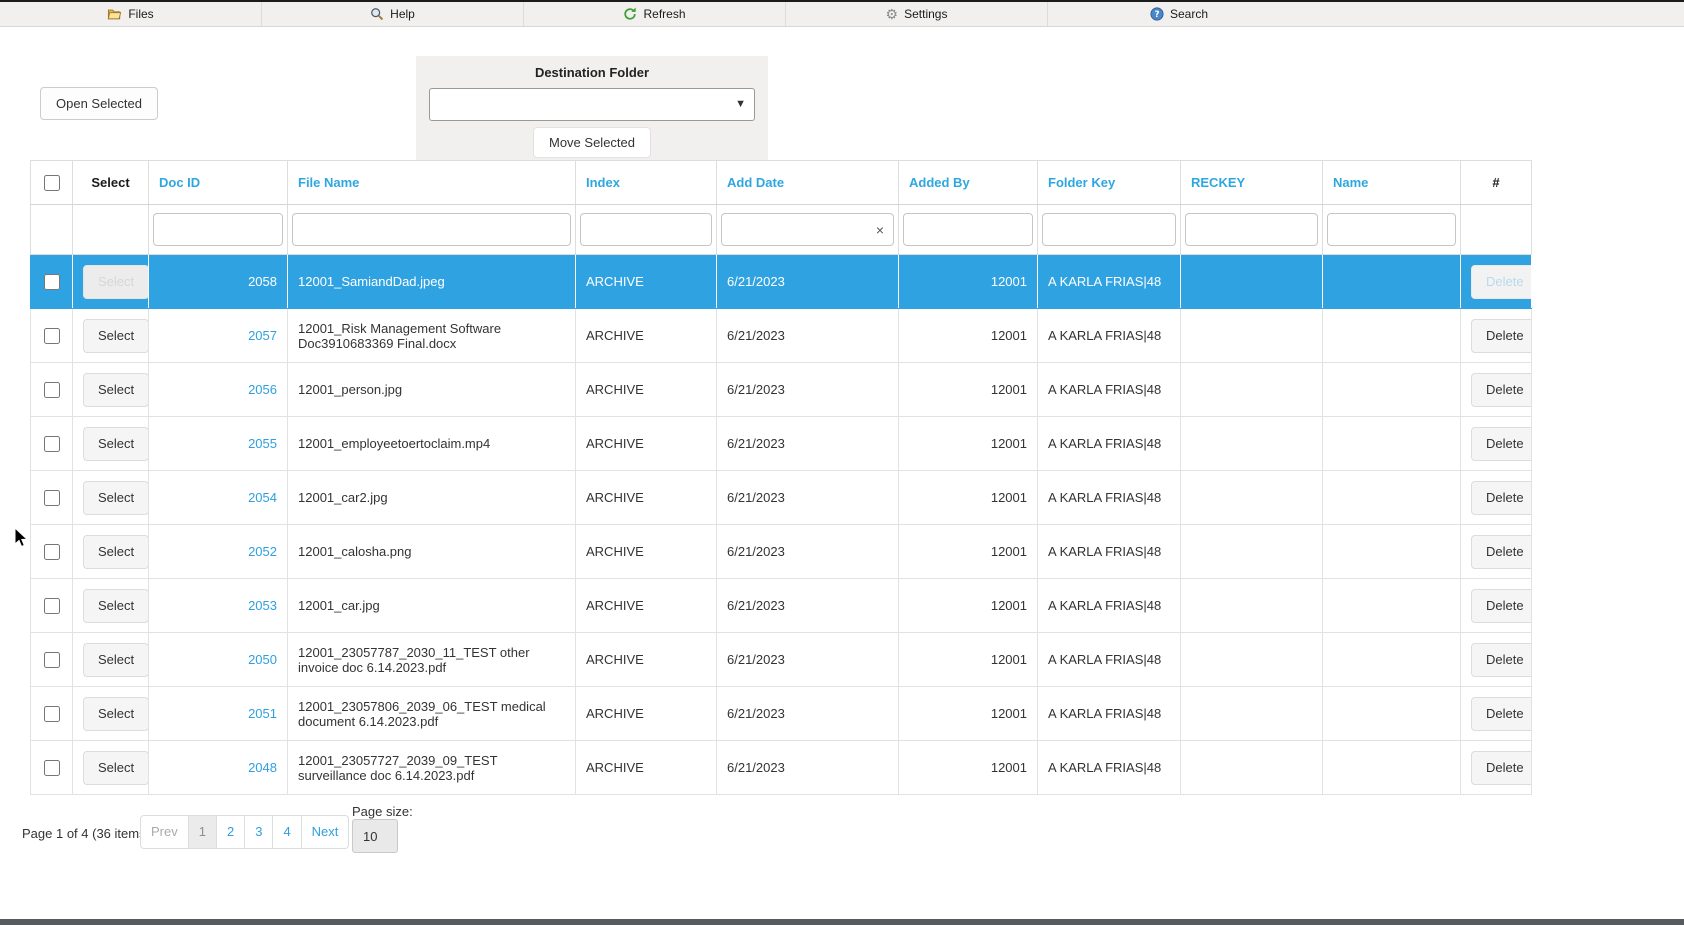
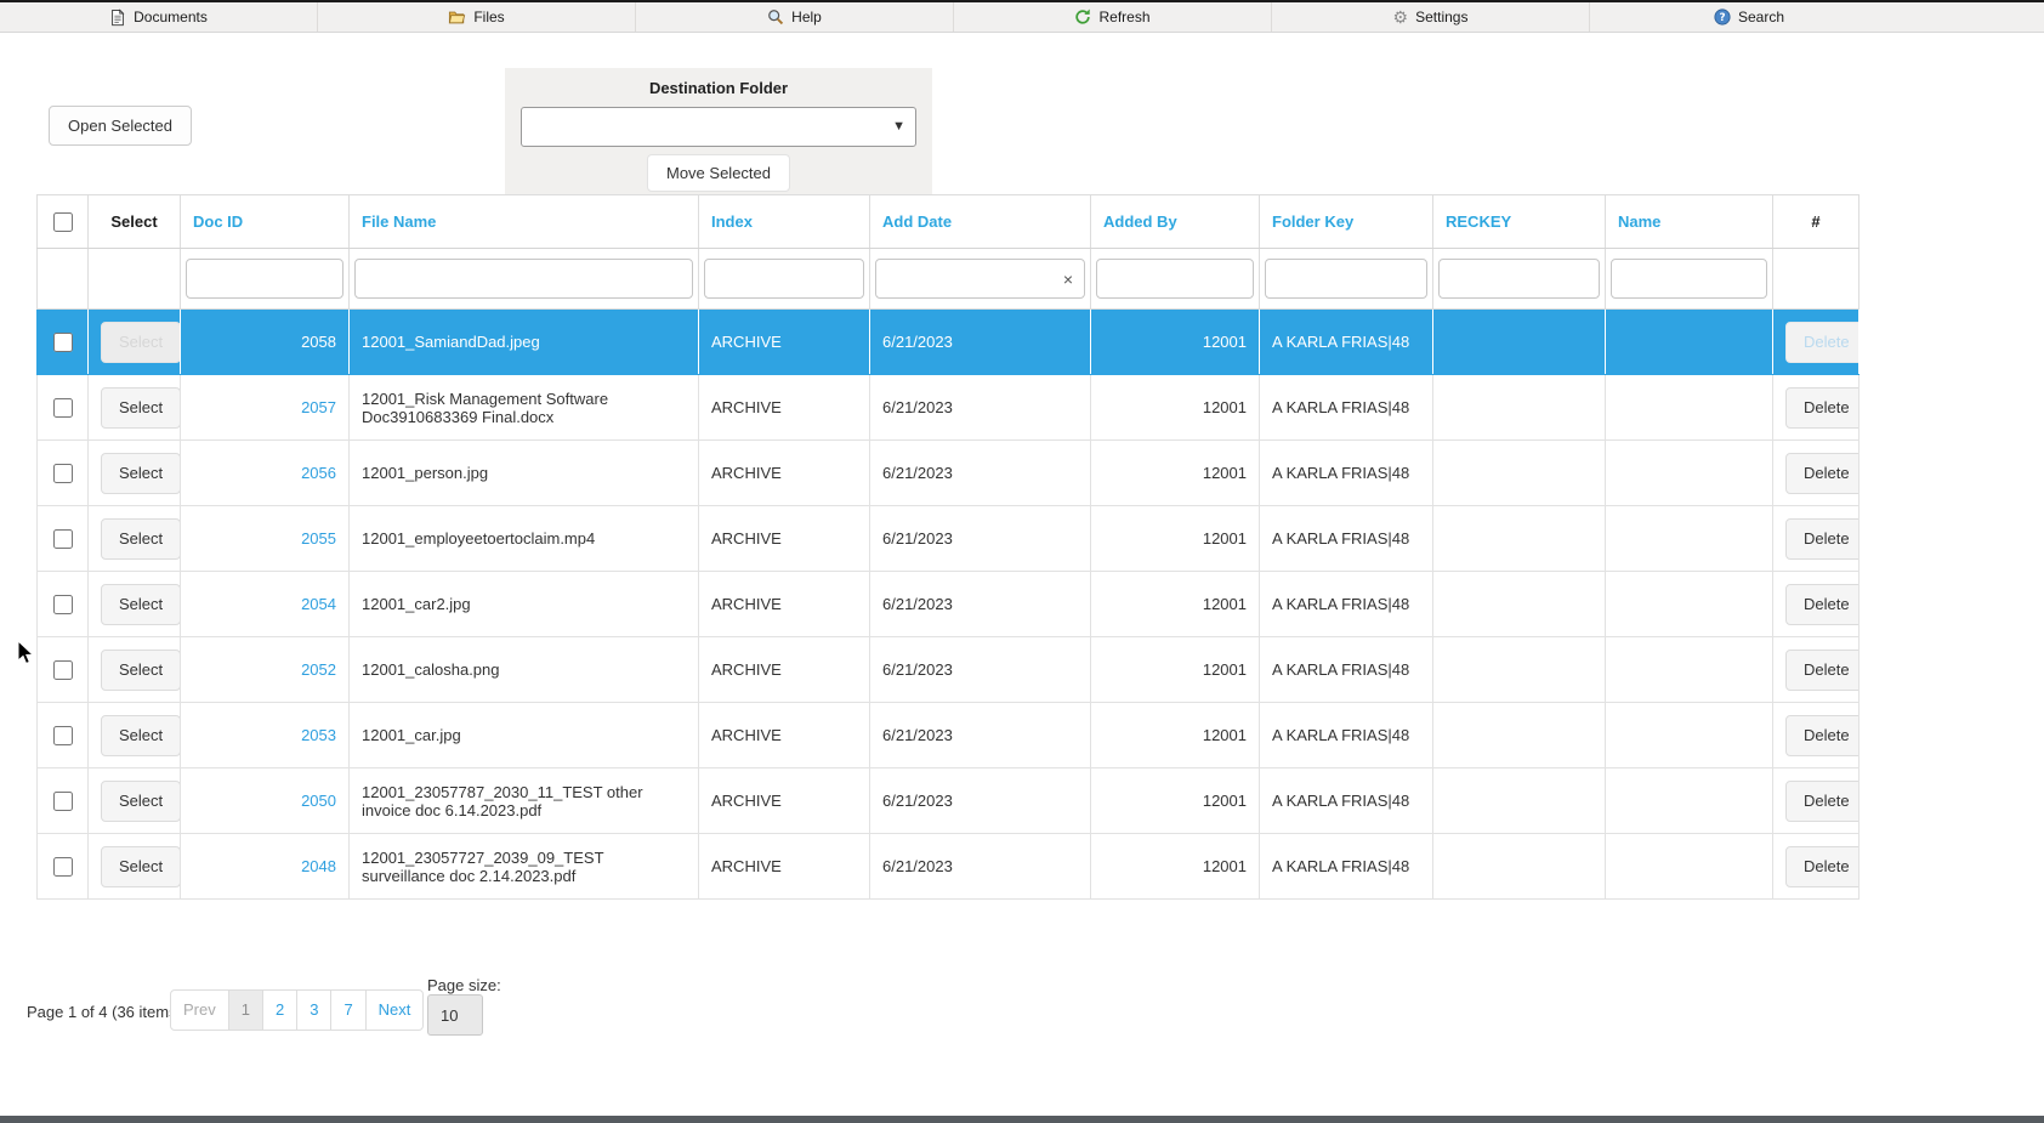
+ Documents
  Files
  Help
  Refresh
  ⚙
  Settings
  ?
  Search
  Open Selected
  Destination Folder
  ▼
  Move Selected
  	Select	Doc ID	File Name	Index	Add Date	Added By	Folder Key	RECKEY	Name	#
  					×
  		2058	12001_SamiandDad.jpeg	ARCHIVE	6/21/2023	12001	A KARLA FRIAS|48			Delete
  	Select	2057	12001_Risk Management Software Doc3910683369 Final.docx	ARCHIVE	6/21/2023	12001	A KARLA FRIAS|48			Delete
  	Select	2056	12001_person.jpg	ARCHIVE	6/21/2023	12001	A KARLA FRIAS|48			Delete
  	Select	2055	12001_employeetoertoclaim.mp4	ARCHIVE	6/21/2023	12001	A KARLA FRIAS|48			Delete
  	Select	2054	12001_car2.jpg	ARCHIVE	6/21/2023	12001	A KARLA FRIAS|48			Delete
  	Select	2052	12001_calosha.png	ARCHIVE	6/21/2023	12001	A KARLA FRIAS|48			Delete
  	Select	2053	12001_car.jpg	ARCHIVE	6/21/2023	12001	A KARLA FRIAS|48			Delete
  	Select	2050	12001_23057787_2030_11_TEST other invoice doc 6.14.2023.pdf	ARCHIVE	6/21/2023	12001	A KARLA FRIAS|48			Delete
- 	Select	2051	12001_23057806_2039_06_TEST medical document 6.14.2023.pdf	ARCHIVE	6/21/2023	12001	A KARLA FRIAS|48			Delete
- 	Select	2048	12001_23057727_2039_09_TEST surveillance doc 6.14.2023.pdf	ARCHIVE	6/21/2023	12001	A KARLA FRIAS|48			Delete
+ 	Select	2048	12001_23057727_2039_09_TEST surveillance doc 2.14.2023.pdf	ARCHIVE	6/21/2023	12001	A KARLA FRIAS|48			Delete
  Page 1 of 4 (36 item
  Prev
  1
  2
  3
- 4
+ 7
  Next
  Page size:
  10
